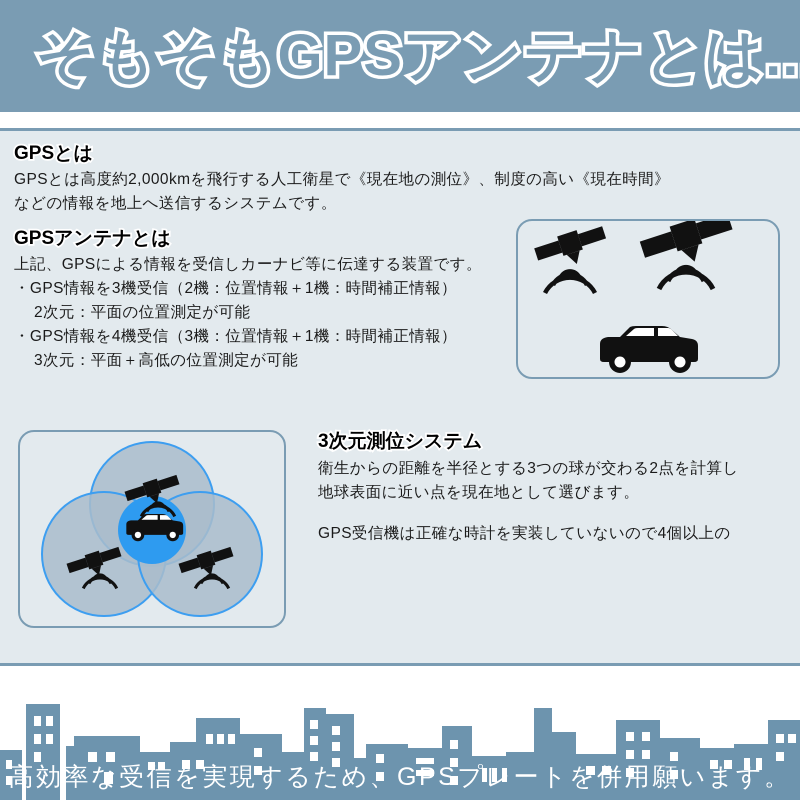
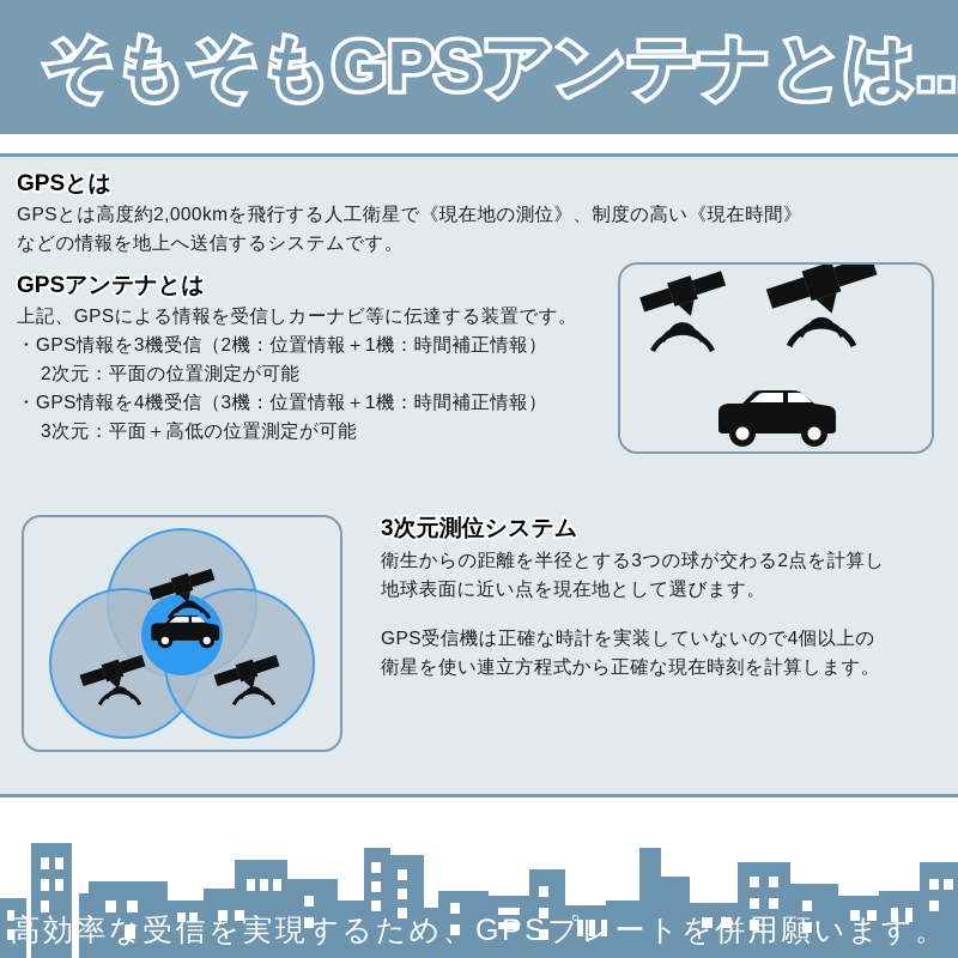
  そもそもGPSアンテナとは..
  GPSとは
  GPSとは高度約2,000kmを飛行する人工衛星で《現在地の測位》、制度の高い《現在時間》
  などの情報を地上へ送信するシステムです。
  GPSアンテナとは
  上記、GPSによる情報を受信しカーナビ等に伝達する装置です。
  ・GPS情報を3機受信（2機：位置情報＋1機：時間補正情報）
  2次元：平面の位置測定が可能
  ・GPS情報を4機受信（3機：位置情報＋1機：時間補正情報）
  3次元：平面＋高低の位置測定が可能
  3次元測位システム
  衛生からの距離を半径とする3つの球が交わる2点を計算し
  地球表面に近い点を現在地として選びます。
  GPS受信機は正確な時計を実装していないので4個以上の
+ 衛星を使い連立方程式から正確な現在時刻を計算します。
  高効率な受信を実現するため、GPSプレートを併用願います。
